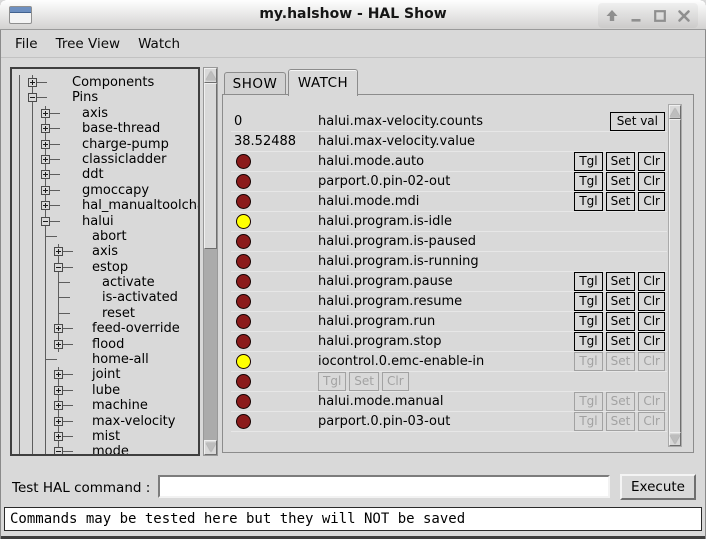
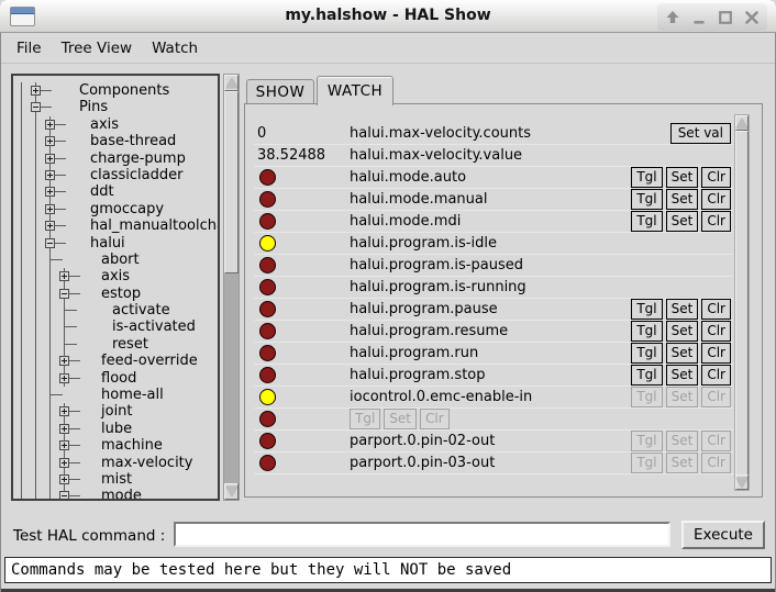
  my.halshow - HAL Show
  File
  Tree View
  Watch
  Components
  Pins
  axis
  base-thread
  charge-pump
  classicladder
  ddt
  gmoccapy
  hal_manualtoolch
  halui
  abort
  axis
  estop
  activate
  is-activated
  reset
  feed-override
  flood
  home-all
  joint
  lube
  machine
  max-velocity
  mist
  mode
  SHOW
  WATCH
  0
  halui.max-velocity.counts
  Set val
  38.52488
  halui.max-velocity.value
  halui.mode.auto
  Tgl
  Set
  Clr
- parport.0.pin-02-out
+ halui.mode.manual
  Tgl
  Set
  Clr
  halui.mode.mdi
  Tgl
  Set
  Clr
  halui.program.is-idle
  halui.program.is-paused
  halui.program.is-running
  halui.program.pause
  Tgl
  Set
  Clr
  halui.program.resume
  Tgl
  Set
  Clr
  halui.program.run
  Tgl
  Set
  Clr
  halui.program.stop
  Tgl
  Set
  Clr
  iocontrol.0.emc-enable-in
  Tgl
  Set
  Clr
  Tgl
  Set
  Clr
- halui.mode.manual
+ parport.0.pin-02-out
  Tgl
  Set
  Clr
  parport.0.pin-03-out
  Tgl
  Set
  Clr
  Test HAL command :
  Execute
  Commands may be tested here but they will NOT be saved
